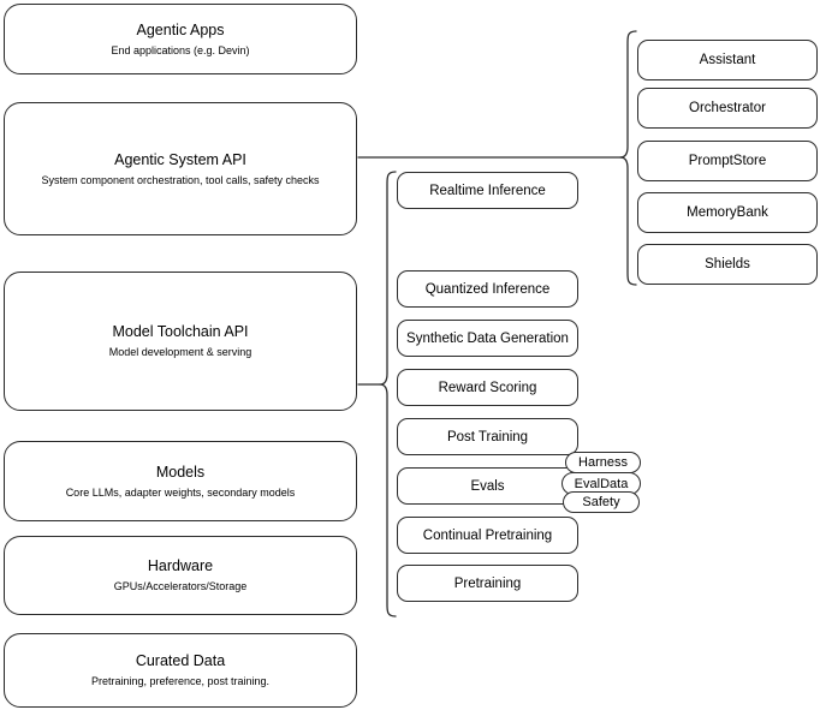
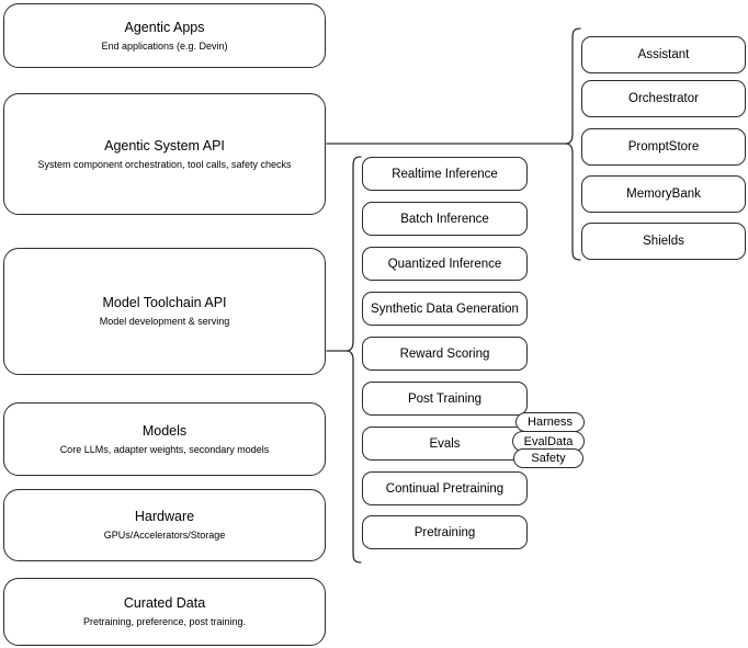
  Agentic Apps
  End applications (e.g. Devin)
  Agentic System API
  System component orchestration, tool calls, safety checks
  Model Toolchain API
  Model development & serving
  Models
  Core LLMs, adapter weights, secondary models
  Hardware
  GPUs/Accelerators/Storage
  Curated Data
  Pretraining, preference, post training.
  Assistant
  Orchestrator
  PromptStore
  MemoryBank
  Shields
  Realtime Inference
+ Batch Inference
  Quantized Inference
  Synthetic Data Generation
  Reward Scoring
  Post Training
  Evals
  Continual Pretraining
  Pretraining
  Harness
  EvalData
  Safety
